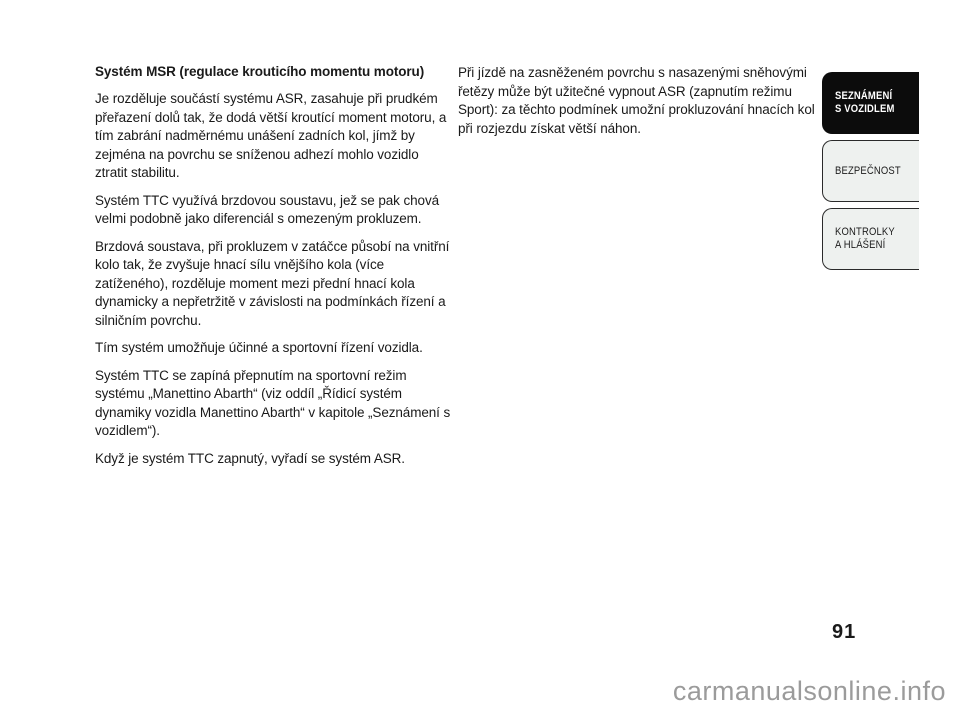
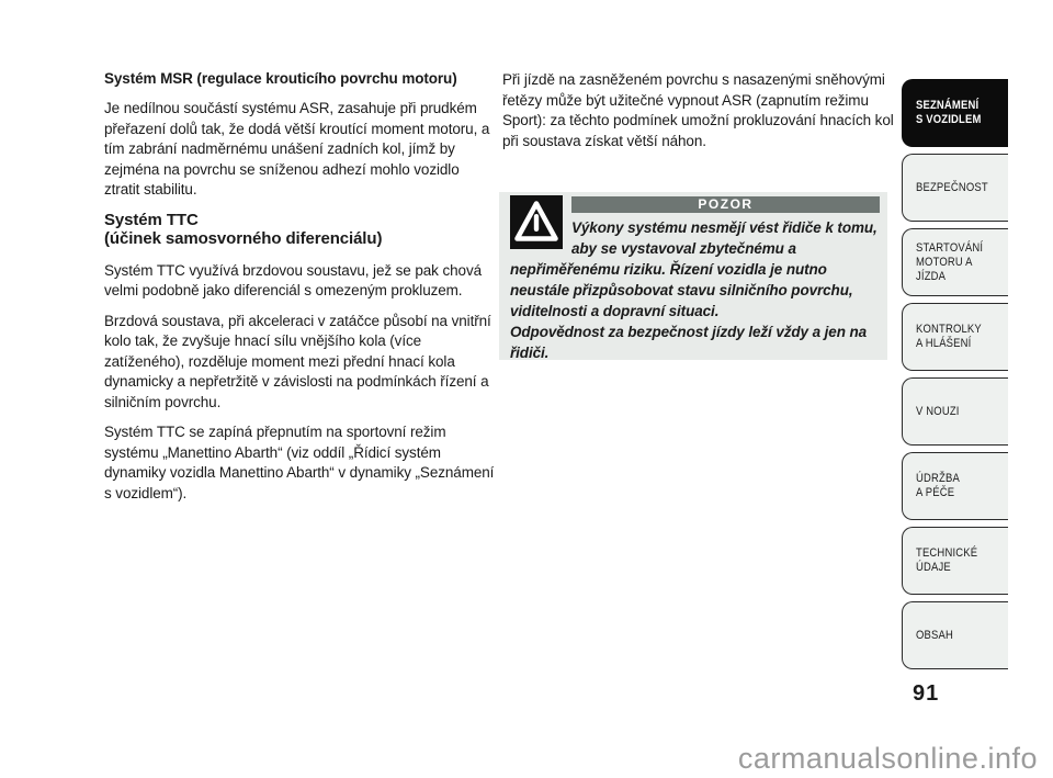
- Systém MSR (regulace krouticího momentu motoru)
+ Systém MSR (regulace krouticího povrchu motoru)
- Je rozděluje součástí systému ASR, zasahuje při prudkém přeřazení dolů tak, že dodá větší kroutící moment motoru, a tím zabrání nadměrnému unášení zadních kol, jímž by zejména na povrchu se sníženou adhezí mohlo vozidlo ztratit stabilitu.
+ Je nedílnou součástí systému ASR, zasahuje při prudkém přeřazení dolů tak, že dodá větší kroutící moment motoru, a tím zabrání nadměrnému unášení zadních kol, jímž by zejména na povrchu se sníženou adhezí mohlo vozidlo ztratit stabilitu.
+ Systém TTC
+ (účinek samosvorného diferenciálu)
  Systém TTC využívá brzdovou soustavu, jež se pak chová velmi podobně jako diferenciál s omezeným prokluzem.
- Brzdová soustava, při prokluzem v zatáčce působí na vnitřní kolo tak, že zvyšuje hnací sílu vnějšího kola (více zatíženého), rozděluje moment mezi přední hnací kola dynamicky a nepřetržitě v závislosti na podmínkách řízení a silničním povrchu.
+ Brzdová soustava, při akceleraci v zatáčce působí na vnitřní kolo tak, že zvyšuje hnací sílu vnějšího kola (více zatíženého), rozděluje moment mezi přední hnací kola dynamicky a nepřetržitě v závislosti na podmínkách řízení a silničním povrchu.
- Tím systém umožňuje účinné a sportovní řízení vozidla.
- Systém TTC se zapíná přepnutím na sportovní režim systému „Manettino Abarth“ (viz oddíl „Řídicí systém dynamiky vozidla Manettino Abarth“ v kapitole „Seznámení s vozidlem“).
+ Systém TTC se zapíná přepnutím na sportovní režim systému „Manettino Abarth“ (viz oddíl „Řídicí systém dynamiky vozidla Manettino Abarth“ v dynamiky „Seznámení s vozidlem“).
- Když je systém TTC zapnutý, vyřadí se systém ASR.
- Při jízdě na zasněženém povrchu s nasazenými sněhovými řetězy může být užitečné vypnout ASR (zapnutím režimu Sport): za těchto podmínek umožní prokluzování hnacích kol při rozjezdu získat větší náhon.
+ Při jízdě na zasněženém povrchu s nasazenými sněhovými řetězy může být užitečné vypnout ASR (zapnutím režimu Sport): za těchto podmínek umožní prokluzování hnacích kol při soustava získat větší náhon.
+ POZOR
+ Výkony systému nesmějí vést řidiče k tomu, aby se vystavoval zbytečnému a nepřiměřenému riziku. Řízení vozidla je nutno neustále přizpůsobovat stavu silničního povrchu, viditelnosti a dopravní situaci.
+ Odpovědnost za bezpečnost jízdy leží vždy a jen na řidiči.
  SEZNÁMENÍ
  S VOZIDLEM
  BEZPEČNOST
+ STARTOVÁNÍ
+ MOTORU A JÍZDA
  KONTROLKY
  A HLÁŠENÍ
+ V NOUZI
+ ÚDRŽBA
+ A PÉČE
+ TECHNICKÉ
+ ÚDAJE
+ OBSAH
  91
  carmanualsonline.info
